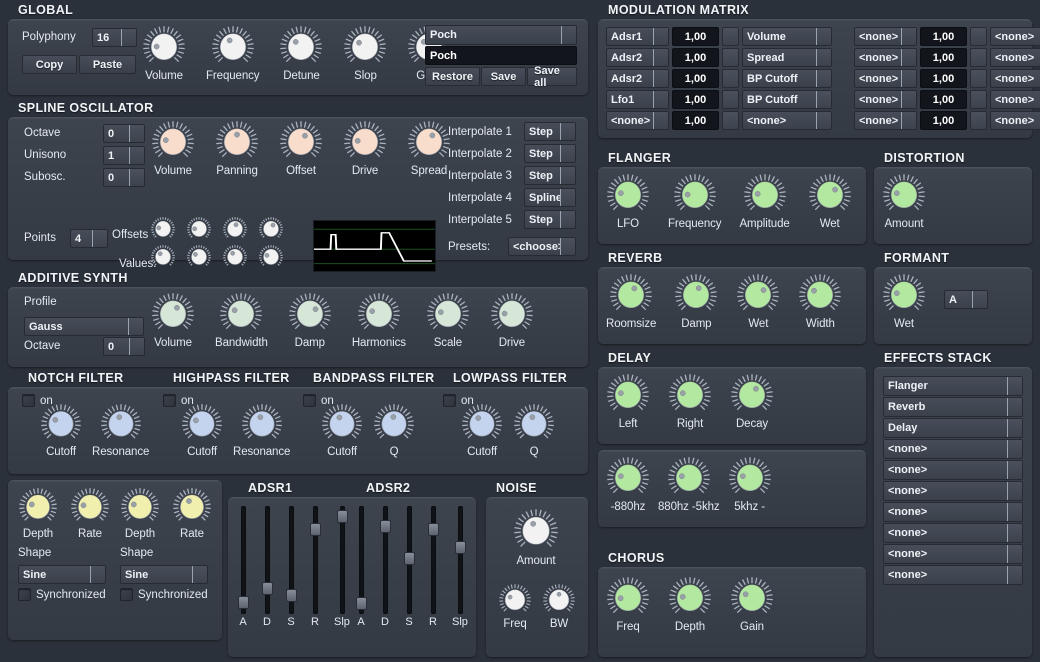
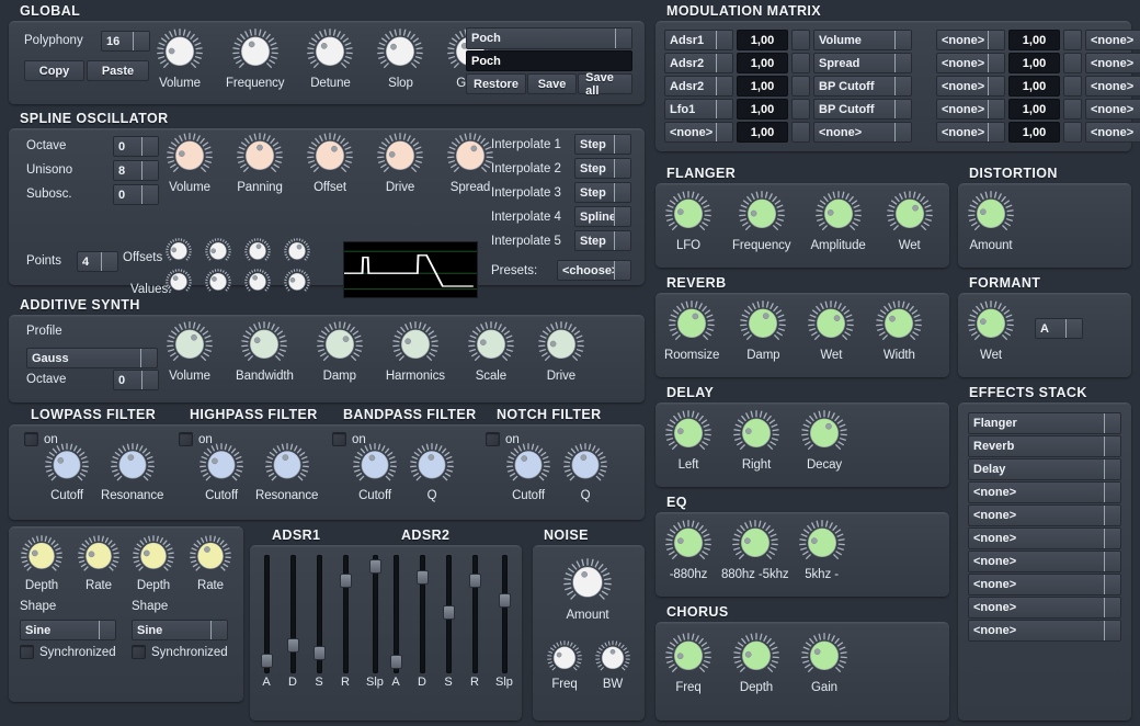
  GLOBAL
  Polyphony
  16
  Copy
  Paste
  Volume
  Frequency
  Detune
  Slop
  Poch
  Poch
  Restore
  Save
  Save all
  SPLINE OSCILLATOR
  Octave
  0
  Unisono
- 1
+ 8
  Subosc.
  0
  Volume
  Panning
  Offset
  Drive
  Spread
  Points
  4
  Offsets
  Values:
  Interpolate 1
  Step
  Interpolate 2
  Step
  Interpolate 3
  Step
  Interpolate 4
  Spline
  Interpolate 5
  Step
  Presets:
  <choose
  ADDITIVE SYNTH
  Profile
  Gauss
  Octave
  0
  Volume
  Bandwidth
  Damp
  Harmonics
  Scale
  Drive
- NOTCH FILTER
+ LOWPASS FILTER
  HIGHPASS FILTER
  BANDPASS FILTER
- LOWPASS FILTER
+ NOTCH FILTER
  on
  Cutoff
  Resonance
  on
  Cutoff
  Resonance
  on
  Cutoff
  Q
  on
  Cutoff
  Q
  Depth
  Rate
  Shape
  Sine
  Synchronized
  Depth
  Rate
  Shape
  Sine
  Synchronized
  ADSR1
  ADSR2
  A
  D
  S
  R
  Slp
  A
  D
  S
  R
  Slp
  NOISE
  Amount
  Freq
  BW
  MODULATION MATRIX
  Adsr1
  1,00
  Volume
  Adsr2
  1,00
  Spread
  Adsr2
  1,00
  BP Cutoff
  Lfo1
  1,00
  BP Cutoff
  <none>
  1,00
  <none>
  <none>
  1,00
  <none>
  <none>
  1,00
  <none>
  <none>
  1,00
  <none>
  <none>
  1,00
  <none>
  <none>
  1,00
  <none>
  FLANGER
  LFO
  Frequency
  Amplitude
  Wet
  REVERB
  Roomsize
  Damp
  Wet
  Width
  DELAY
  Left
  Right
  Decay
+ EQ
  -880hz
  880hz -5khz
  5khz -
  CHORUS
  Freq
  Depth
  Gain
  DISTORTION
  Amount
  FORMANT
  Wet
  A
  EFFECTS STACK
  Flanger
  Reverb
  Delay
  <none>
  <none>
  <none>
  <none>
  <none>
  <none>
  <none>
